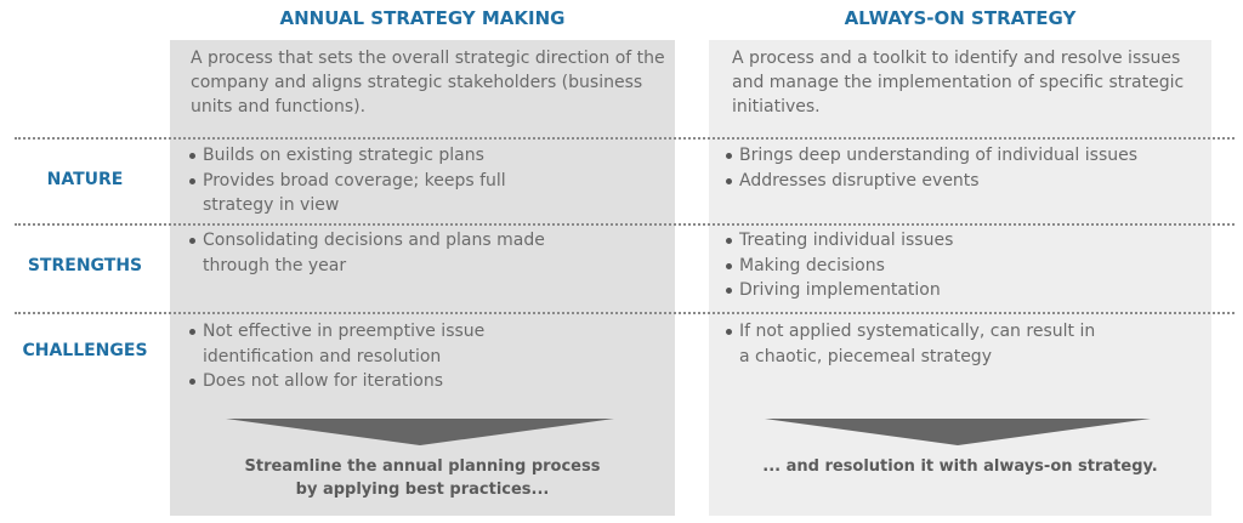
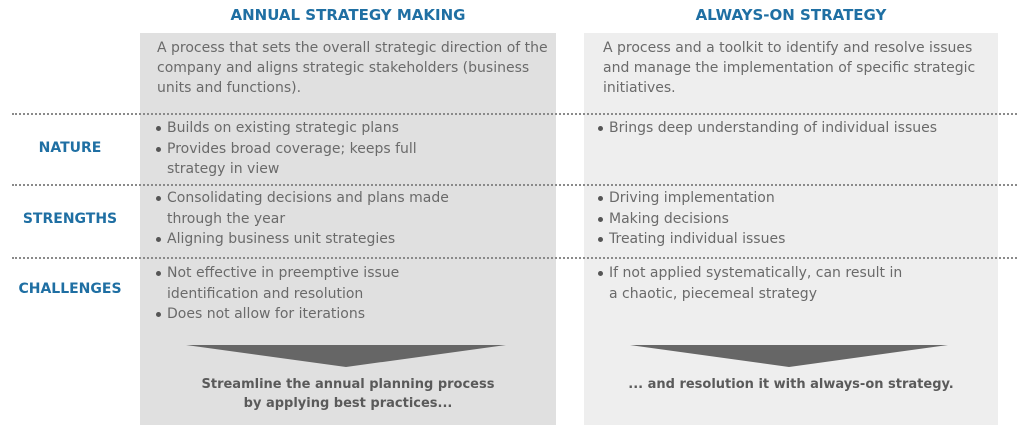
  ANNUAL STRATEGY MAKING
  ALWAYS-ON STRATEGY
  A process that sets the overall strategic direction of the company and aligns strategic stakeholders (business units and functions).
  A process and a toolkit to identify and resolve issues and manage the implementation of specific strategic initiatives.
  NATURE
  STRENGTHS
  CHALLENGES
  Builds on existing strategic plans
  Provides broad coverage; keeps full strategy in view
  Brings deep understanding of individual issues
- Addresses disruptive events
  Consolidating decisions and plans made through the year
+ Aligning business unit strategies
- Treating individual issues
+ Driving implementation
  Making decisions
- Driving implementation
+ Treating individual issues
  Not effective in preemptive issue identification and resolution
  Does not allow for iterations
  If not applied systematically, can result in a chaotic, piecemeal strategy
  Streamline the annual planning process
  by applying best practices...
  ... and resolution it with always-on strategy.
